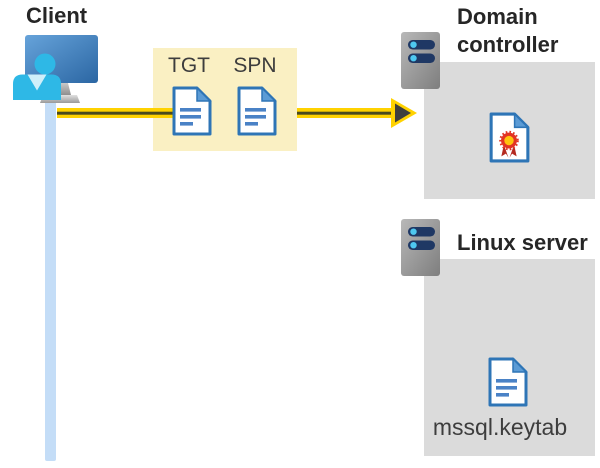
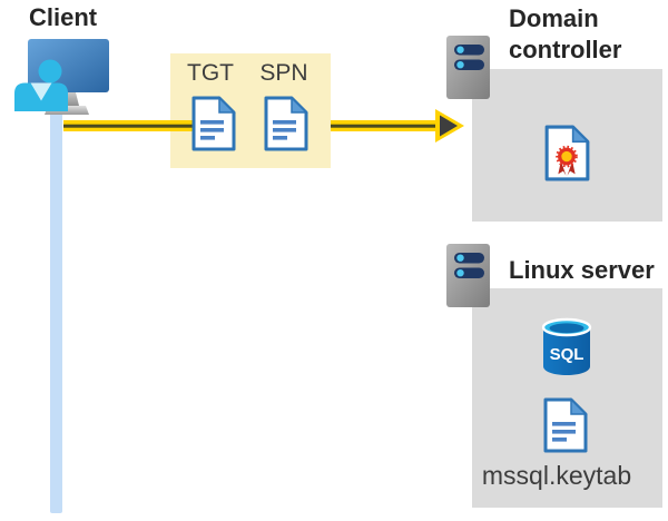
  Client
  TGT
  SPN
  Domain
  controller
  Linux server
+ SQL
  mssql.keytab
